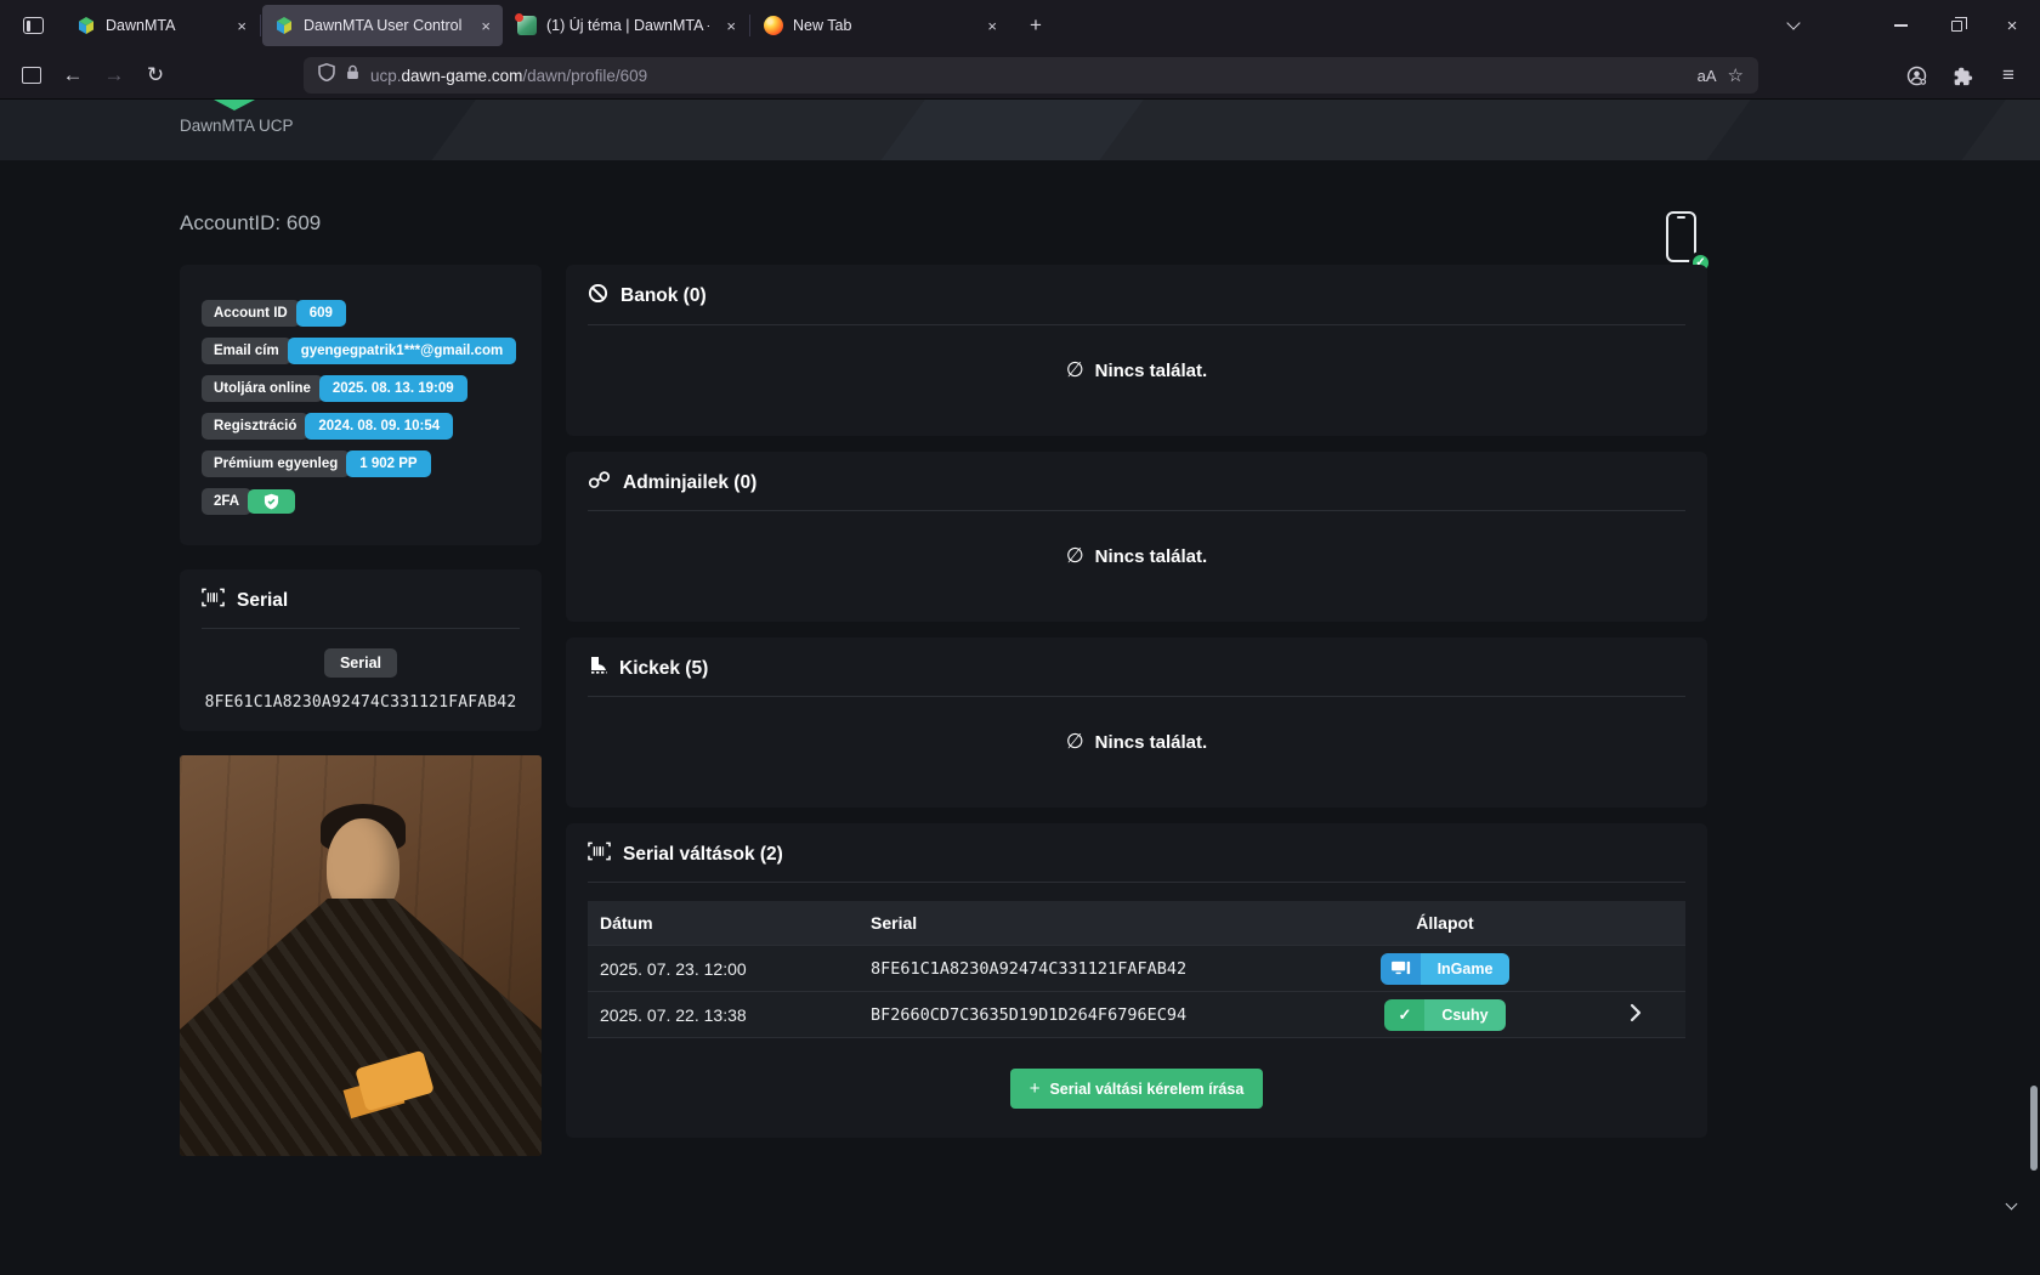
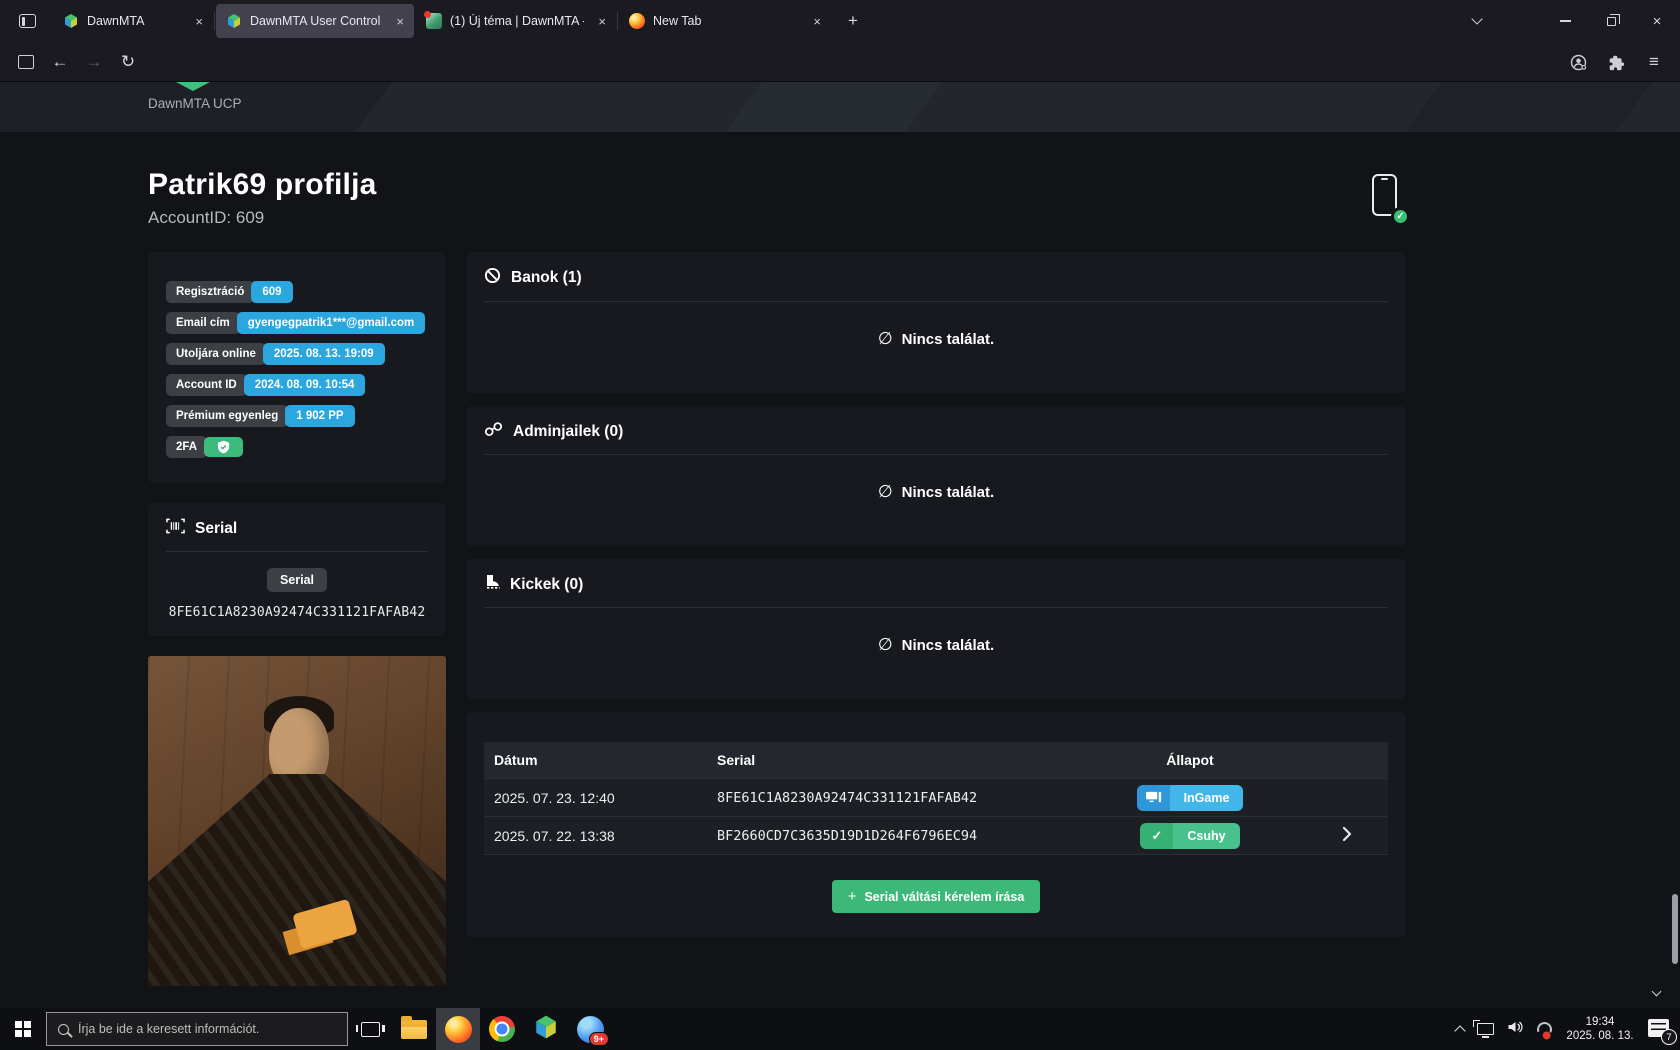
  DawnMTA
  ×
  DawnMTA User Control
  ×
  (1) Új téma | DawnMTA -
  ×
  New Tab
  ×
  +
  ×
  ←
  →
  ↻
- ucp.dawn-game.com/dawn/profile/609
- aA
- ☆
  ≡
  DawnMTA UCP
  ✓
+ Patrik69 profilja
  AccountID: 609
- Account ID
+ Regisztráció
  609
  Email cím
  gyengegpatrik1***@gmail.com
  Utoljára online
  2025. 08. 13. 19:09
- Regisztráció
+ Account ID
  2024. 08. 09. 10:54
  Prémium egyenleg
  1 902 PP
  2FA
  Serial
  Serial
  8FE61C1A8230A92474C331121FAFAB42
- Banok (0)
+ Banok (1)
  ∅ Nincs találat.
  Adminjailek (0)
  ∅ Nincs találat.
- Kickek (5)
+ Kickek (0)
  ∅ Nincs találat.
- Serial váltások (2)
  Dátum
  Serial
  Állapot
- 2025. 07. 23. 12:00
+ 2025. 07. 23. 12:40
  8FE61C1A8230A92474C331121FAFAB42
  InGame
  2025. 07. 22. 13:38
  BF2660CD7C3635D19D1D264F6796EC94
  ✓
  Csuhy
  +
  Serial váltási kérelem írása
+ Írja be ide a keresett információt.
+ 9+
+ 19:34
+ 2025. 08. 13.
+ 7
